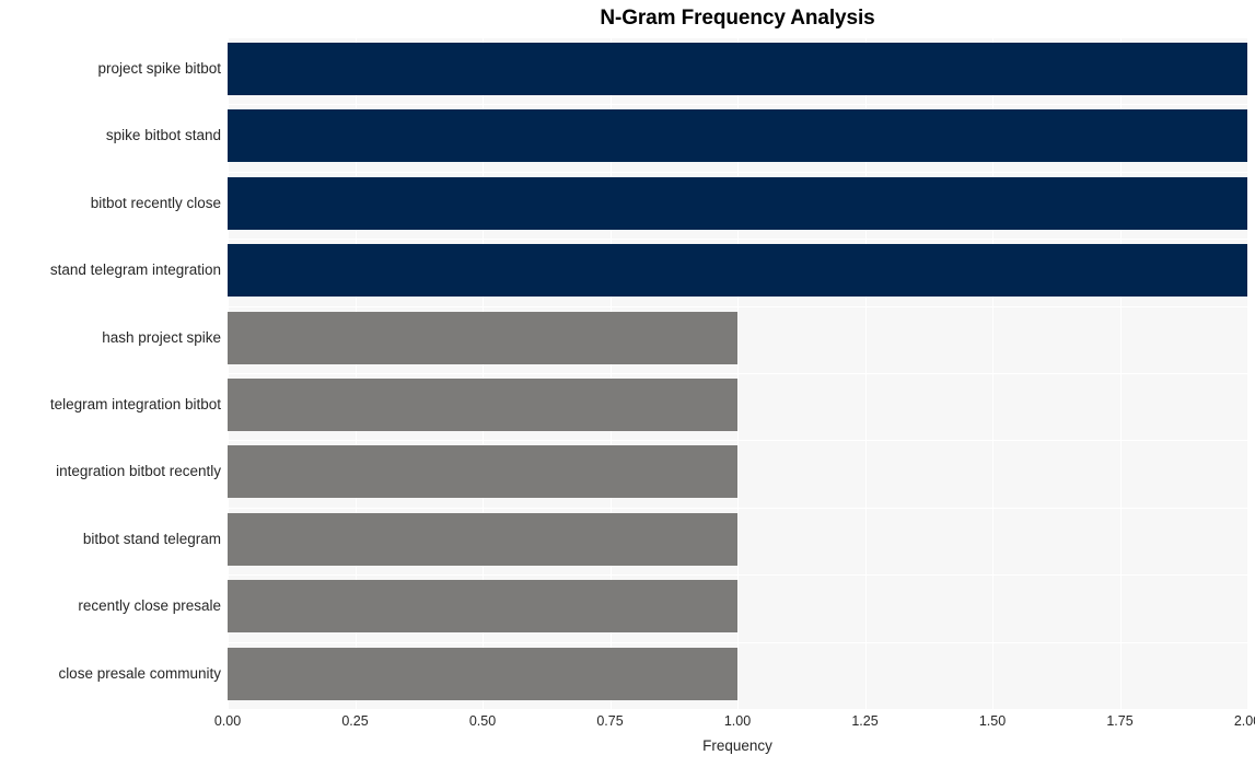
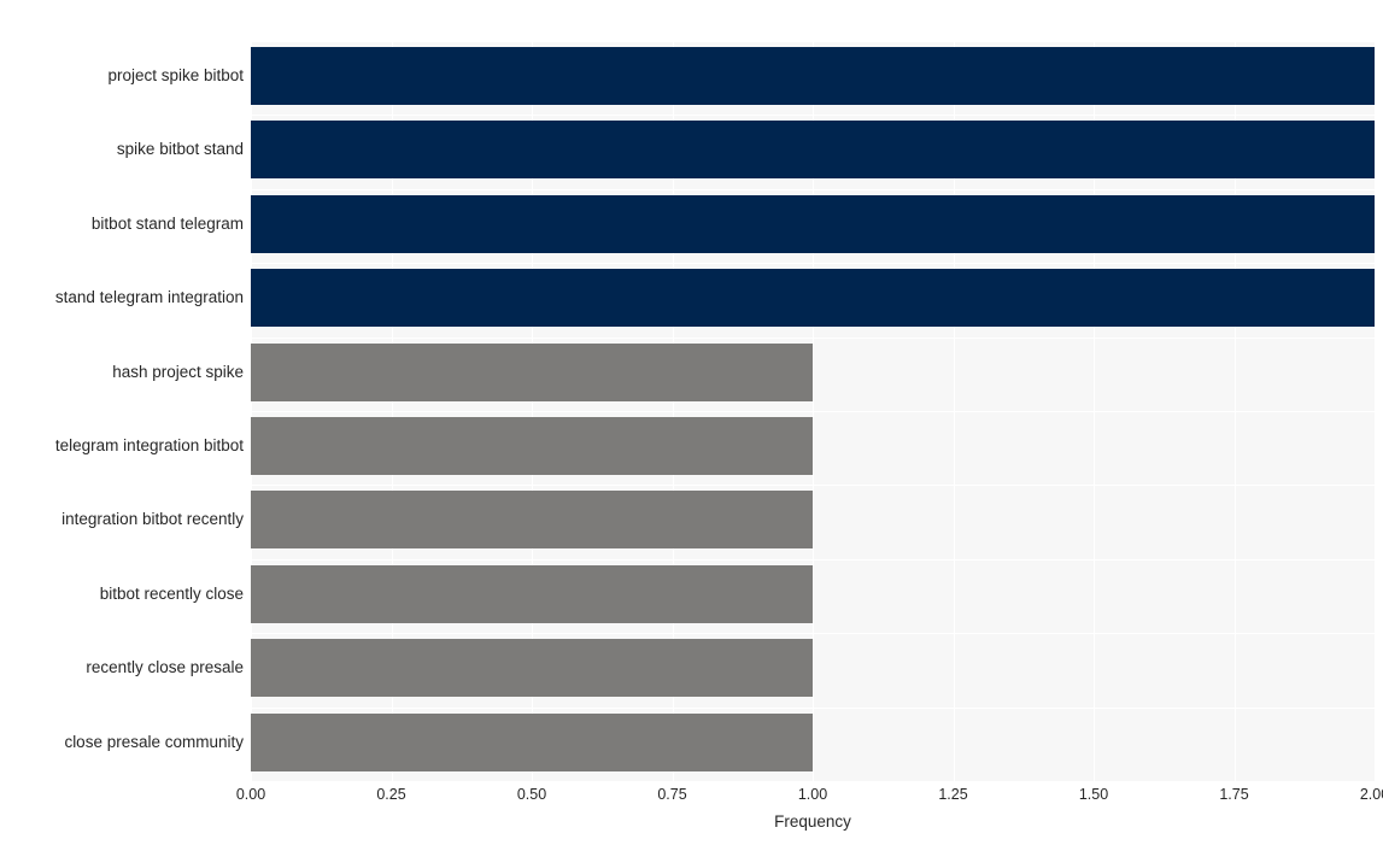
- N-Gram Frequency Analysis
  project spike bitbot
  spike bitbot stand
- bitbot recently close
+ bitbot stand telegram
  stand telegram integration
  hash project spike
  telegram integration bitbot
  integration bitbot recently
- bitbot stand telegram
+ bitbot recently close
  recently close presale
  close presale community
  0.00
  0.25
  0.50
  0.75
  1.00
  1.25
  1.50
  1.75
  2.0
  Frequency
